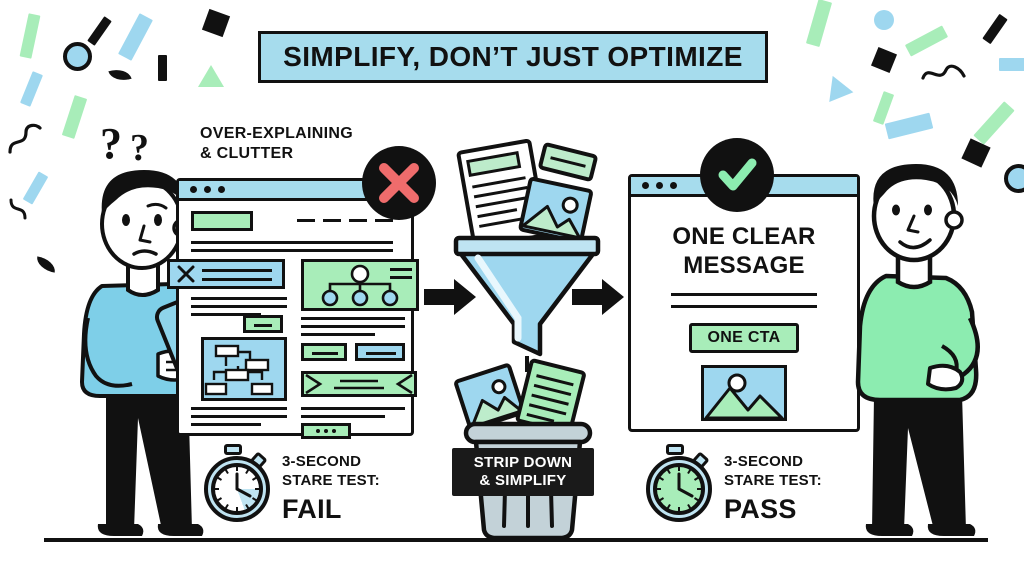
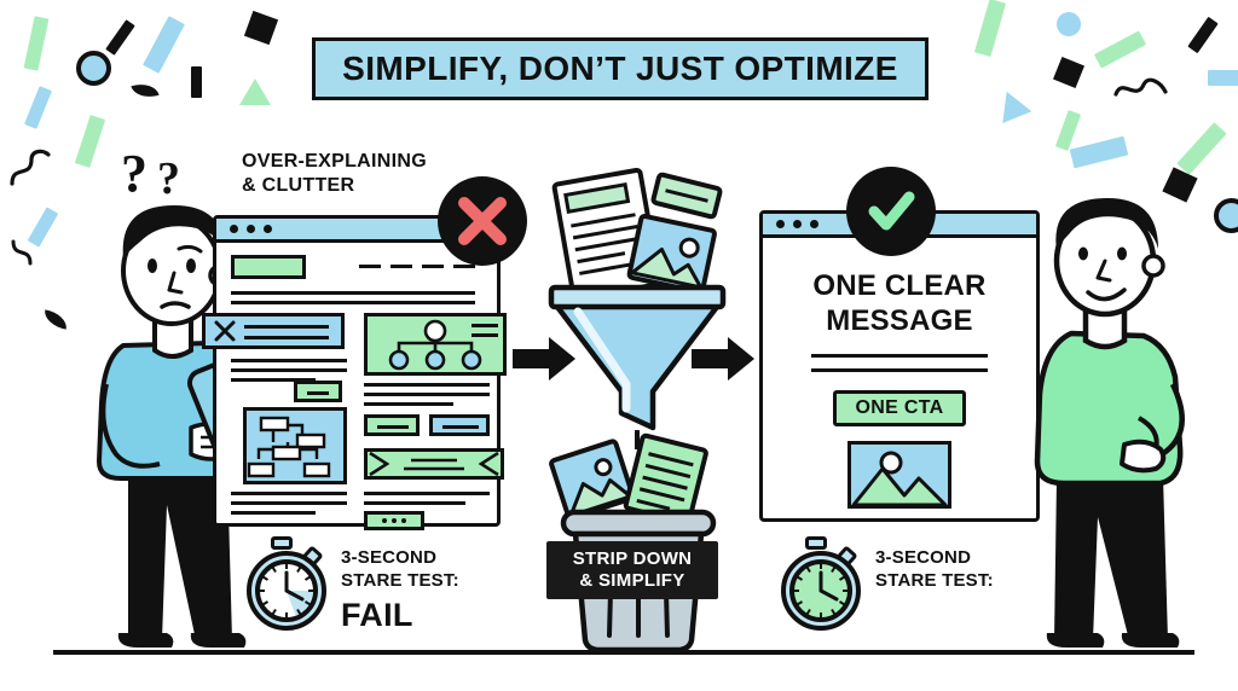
  SIMPLIFY, DON’T JUST OPTIMIZE
  OVER-EXPLAINING
  & CLUTTER
  ?
  ?
  3-SECOND
  STARE TEST:
  FAIL
  STRIP DOWN
  & SIMPLIFY
  ONE CLEAR
  MESSAGE
  ONE CTA
  3-SECOND
  STARE TEST:
- PASS
